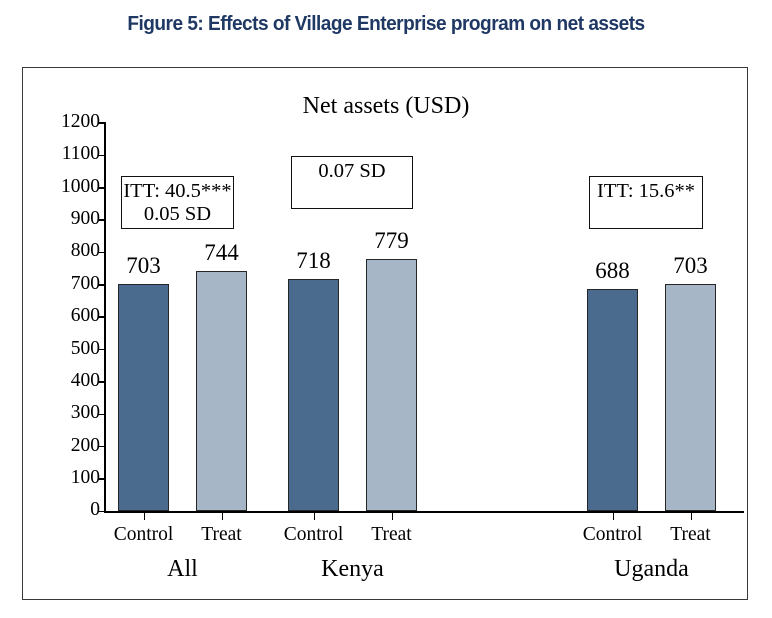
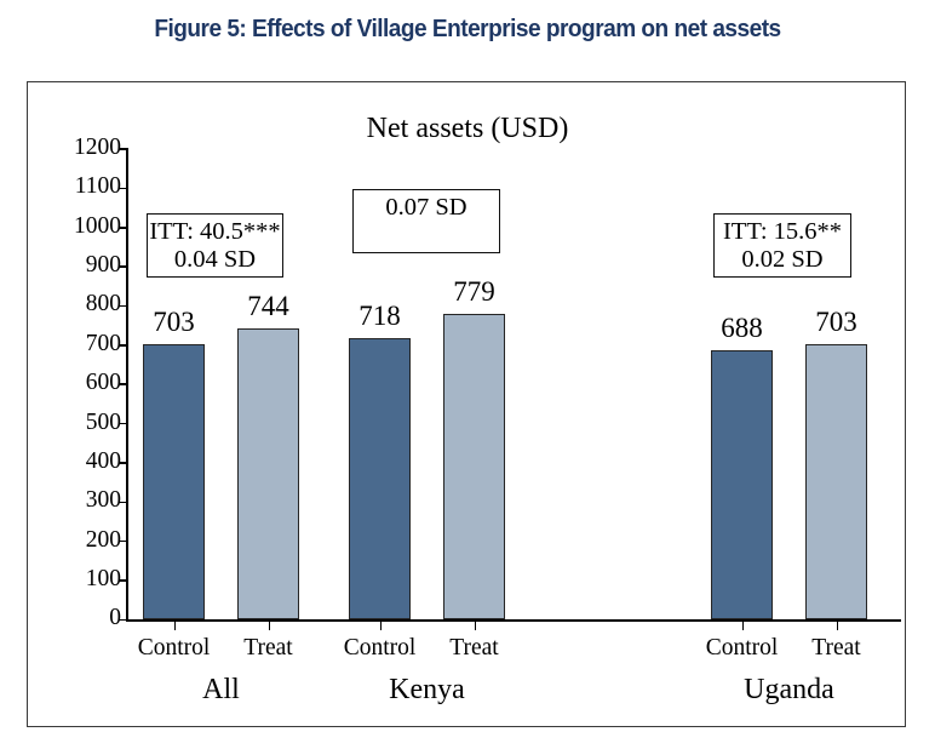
  Figure 5: Effects of Village Enterprise program on net assets
  Net assets (USD)
  1200
  1100
  1000
  900
  800
  700
  600
  500
  400
  300
  200
  100
  0
  703
  744
  718
  779
  688
  703
  Control
  Treat
  All
  Control
  Treat
  Kenya
  Control
  Treat
  Uganda
  ITT: 40.5***
- 0.05 SD
+ 0.04 SD
  0.07 SD
  ITT: 15.6**
+ 0.02 SD
